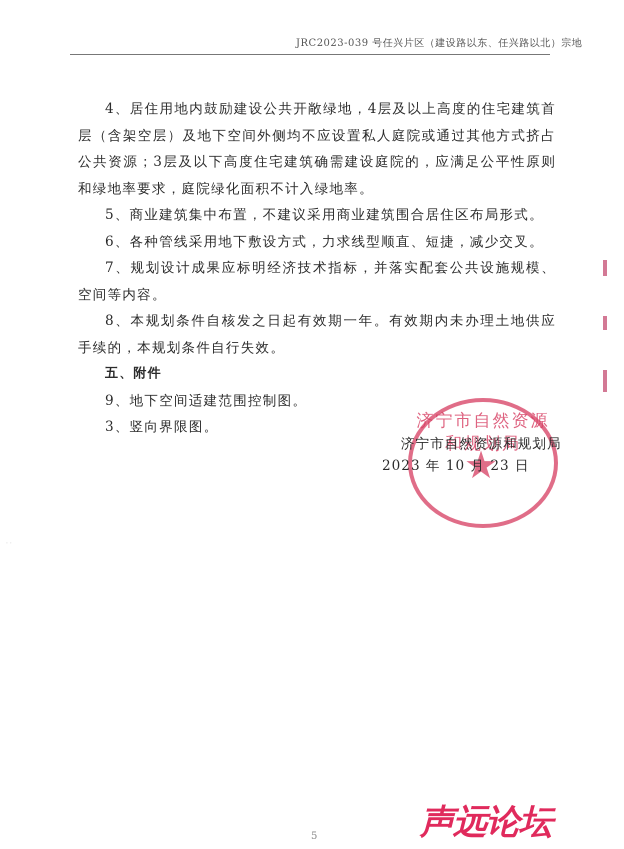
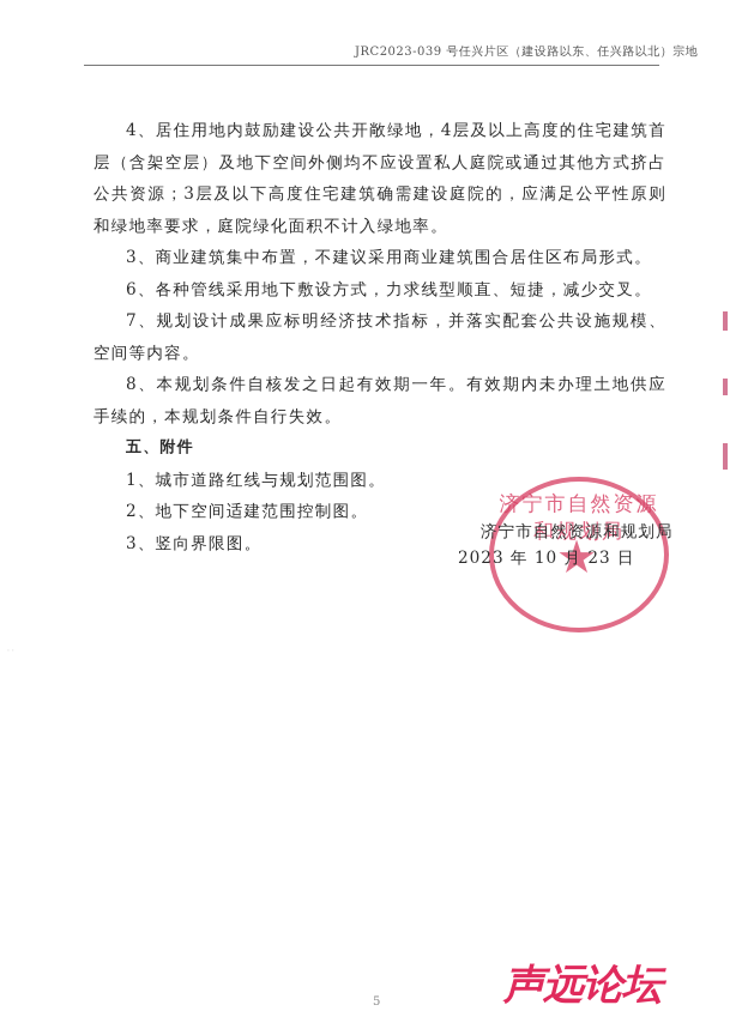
  JRC2023-039 号任兴片区（建设路以东、任兴路以北）宗地
  4、居住用地内鼓励建设公共开敞绿地，4层及以上高度的住宅建筑首层（含架空层）及地下空间外侧均不应设置私人庭院或通过其他方式挤占公共资源；3层及以下高度住宅建筑确需建设庭院的，应满足公平性原则和绿地率要求，庭院绿化面积不计入绿地率。
- 5、商业建筑集中布置，不建议采用商业建筑围合居住区布局形式。
+ 3、商业建筑集中布置，不建议采用商业建筑围合居住区布局形式。
  6、各种管线采用地下敷设方式，力求线型顺直、短捷，减少交叉。
  7、规划设计成果应标明经济技术指标，并落实配套公共设施规模、空间等内容。
  8、本规划条件自核发之日起有效期一年。有效期内未办理土地供应手续的，本规划条件自行失效。
  五、附件
+ 1、城市道路红线与规划范围图。
- 9、地下空间适建范围控制图。
+ 2、地下空间适建范围控制图。
  3、竖向界限图。
  济宁市自然资源和规划局
  ★
  济宁市自然资源和规划局
  2023 年 10 月 23 日
  5
  声远论坛
